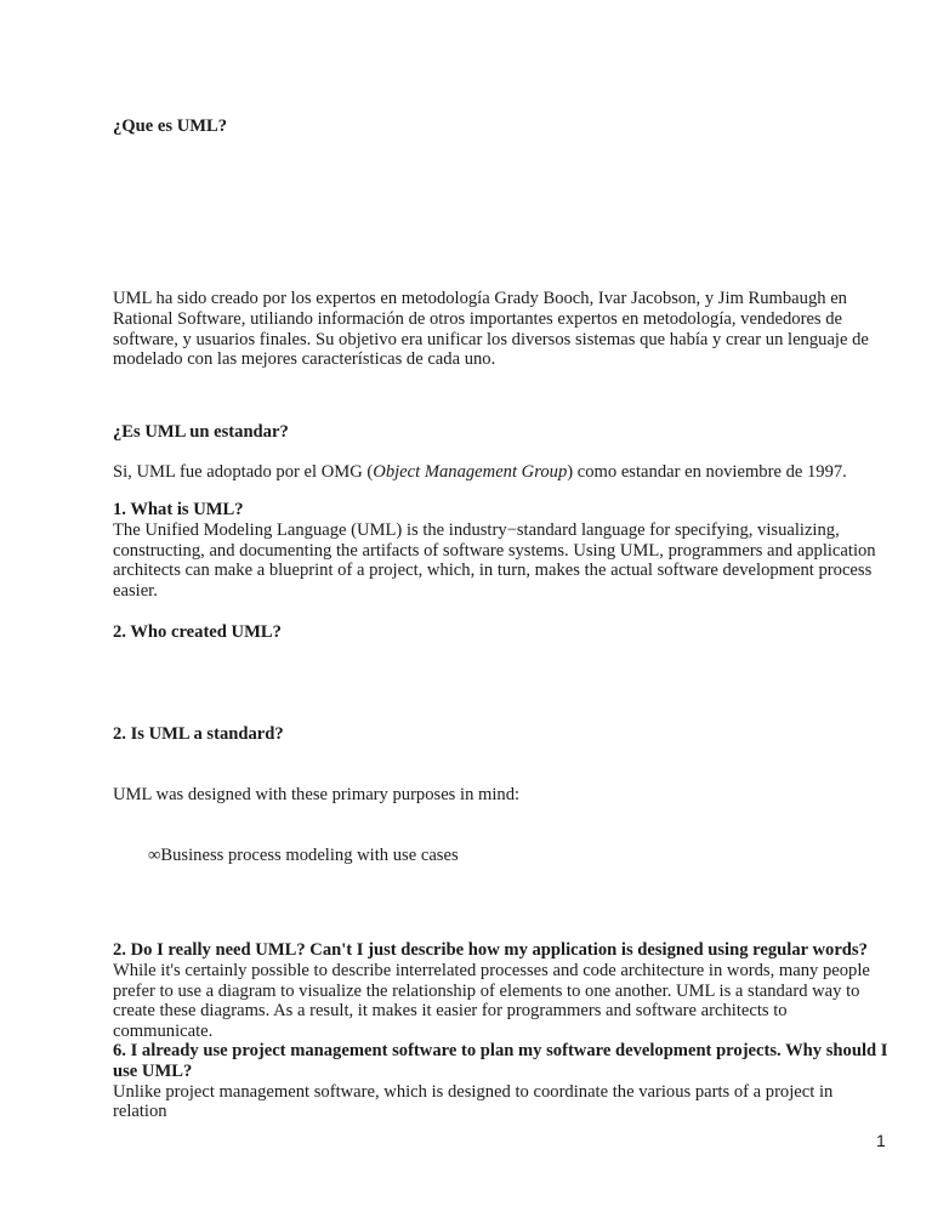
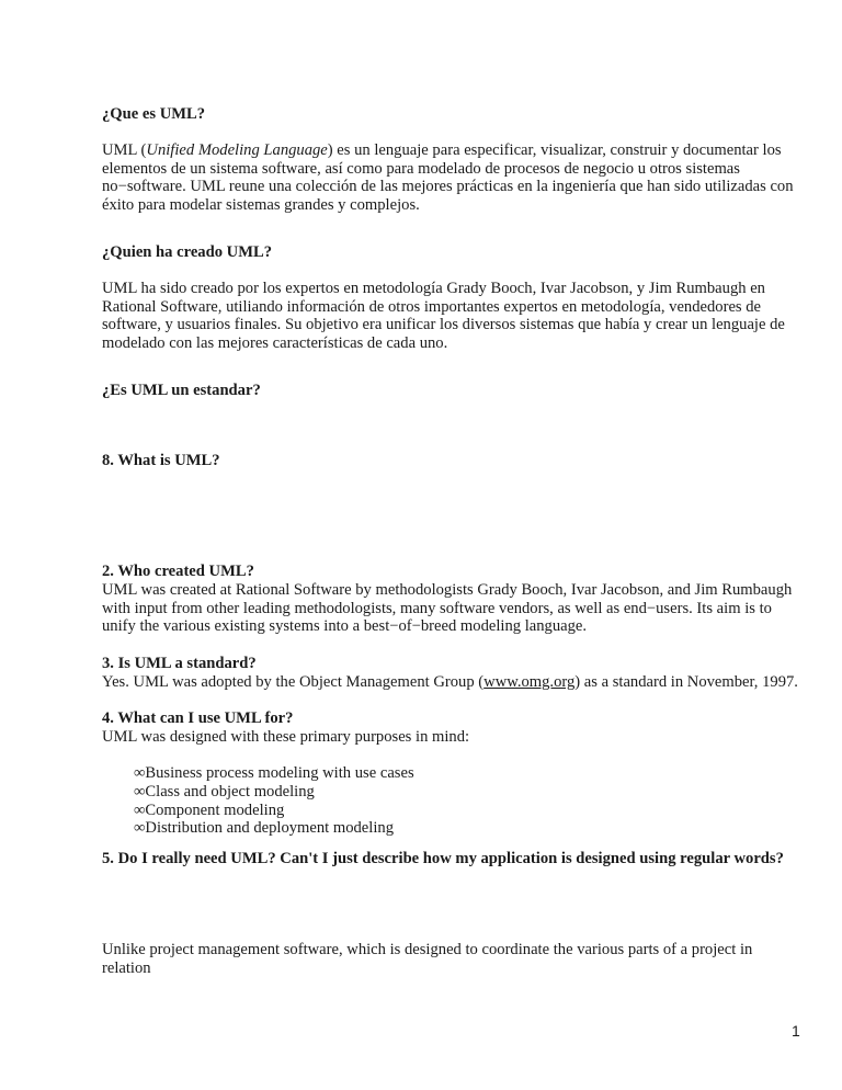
  ¿Que es UML?
+ UML (Unified Modeling Language) es un lenguaje para especificar, visualizar, construir y documentar los elementos de un sistema software, así como para modelado de procesos de negocio u otros sistemas no−software. UML reune una colección de las mejores prácticas en la ingeniería que han sido utilizadas con éxito para modelar sistemas grandes y complejos.
+ ¿Quien ha creado UML?
  UML ha sido creado por los expertos en metodología Grady Booch, Ivar Jacobson, y Jim Rumbaugh en Rational Software, utiliando información de otros importantes expertos en metodología, vendedores de software, y usuarios finales. Su objetivo era unificar los diversos sistemas que había y crear un lenguaje de modelado con las mejores características de cada uno.
  ¿Es UML un estandar?
- Si, UML fue adoptado por el OMG (Object Management Group) como estandar en noviembre de 1997.
- 1. What is UML?
+ 8. What is UML?
- The Unified Modeling Language (UML) is the industry−standard language for specifying, visualizing, constructing, and documenting the artifacts of software systems. Using UML, programmers and application architects can make a blueprint of a project, which, in turn, makes the actual software development process easier.
  2. Who created UML?
+ UML was created at Rational Software by methodologists Grady Booch, Ivar Jacobson, and Jim Rumbaugh with input from other leading methodologists, many software vendors, as well as end−users. Its aim is to unify the various existing systems into a best−of−breed modeling language.
- 2. Is UML a standard?
+ 3. Is UML a standard?
+ Yes. UML was adopted by the Object Management Group (www.omg.org) as a standard in November, 1997.
+ 4. What can I use UML for?
  UML was designed with these primary purposes in mind:
  ∞Business process modeling with use cases
+ ∞Class and object modeling
+ ∞Component modeling
+ ∞Distribution and deployment modeling
- 2. Do I really need UML? Can't I just describe how my application is designed using regular words?
+ 5. Do I really need UML? Can't I just describe how my application is designed using regular words?
- While it's certainly possible to describe interrelated processes and code architecture in words, many people prefer to use a diagram to visualize the relationship of elements to one another. UML is a standard way to create these diagrams. As a result, it makes it easier for programmers and software architects to communicate.
- 6. I already use project management software to plan my software development projects. Why should I use UML?
  Unlike project management software, which is designed to coordinate the various parts of a project in relation
  1
